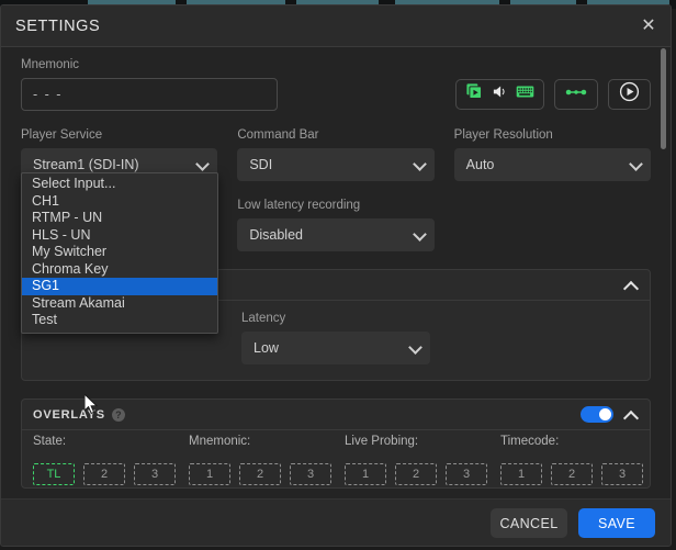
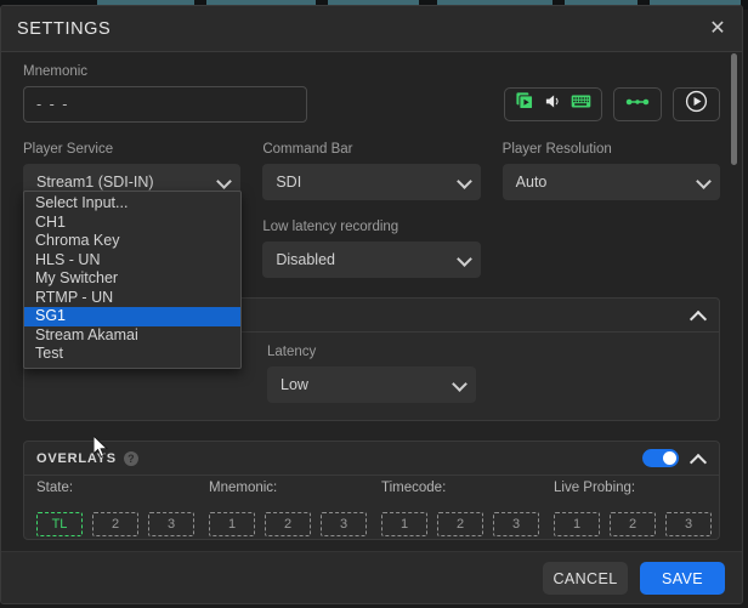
  SETTINGS
  ✕
  Mnemonic
  - - -
  Player Service
  Stream1 (SDI-IN)
  Command Bar
  SDI
  Player Resolution
  Auto
  Low latency recording
  Disabled
  Latency
  Low
  OVERLAYS
  ?
  State:
  TL
  2
  3
  Mnemonic:
  1
  2
  3
- Live Probing:
+ Timecode:
  1
  2
  3
- Timecode:
+ Live Probing:
  1
  2
  3
  Select Input...
  CH1
- RTMP - UN
+ Chroma Key
  HLS - UN
  My Switcher
- Chroma Key
+ RTMP - UN
  SG1
  Stream Akamai
  Test
  CANCEL
  SAVE
